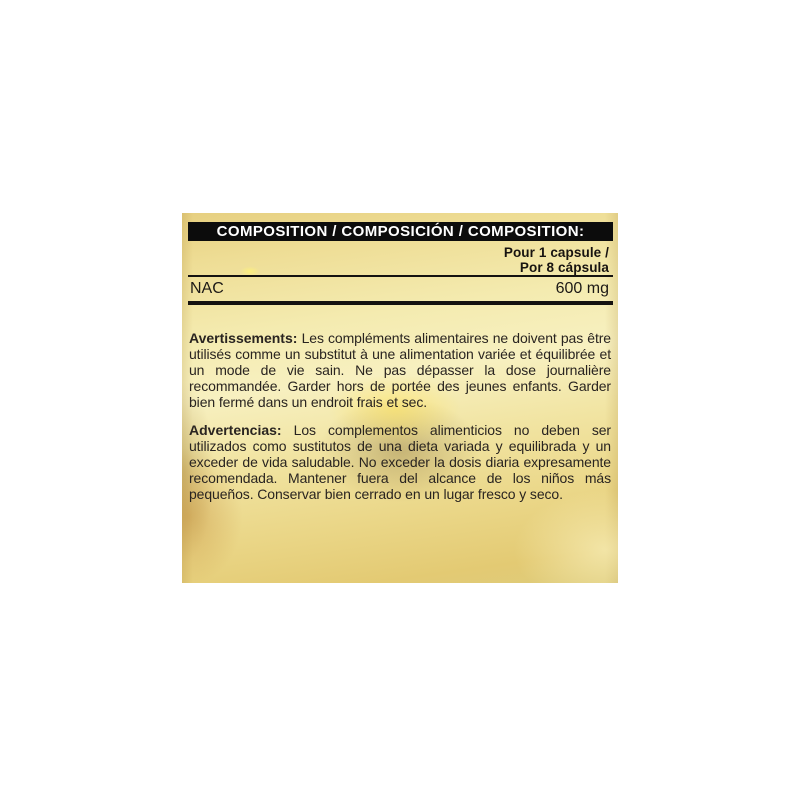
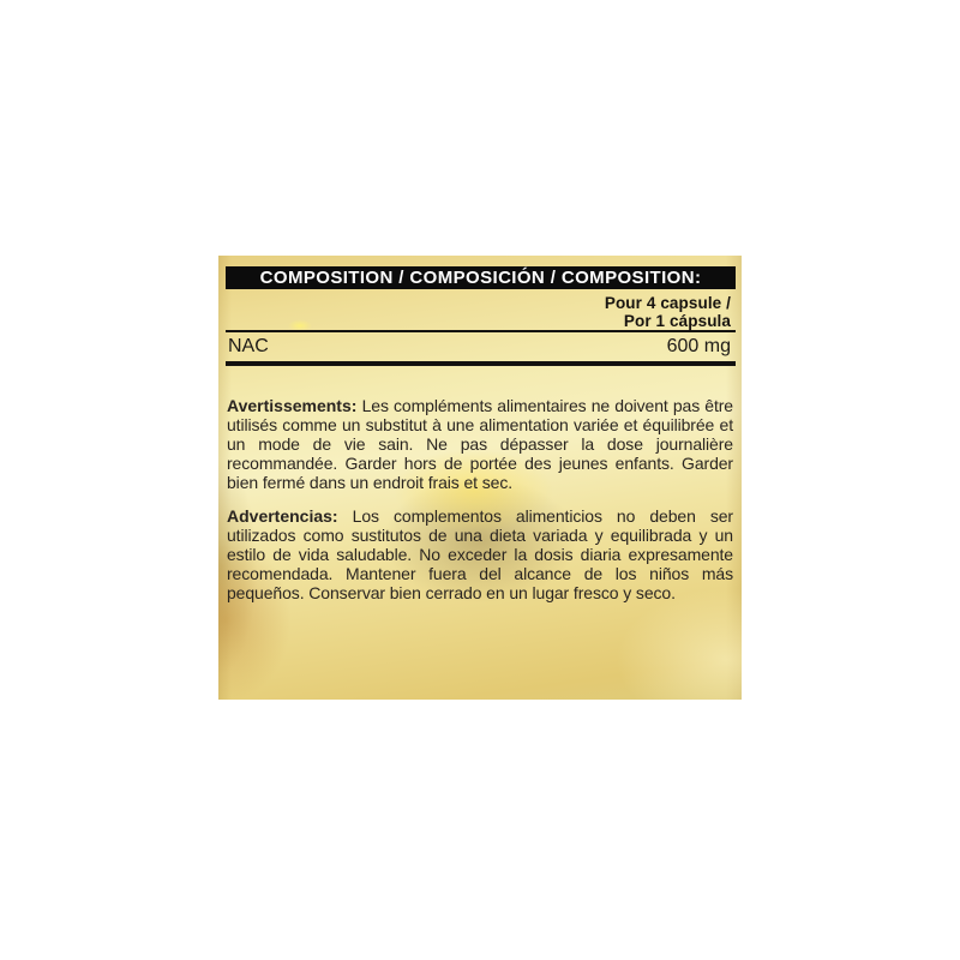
  COMPOSITION / COMPOSICIÓN / COMPOSITION:
- Pour 1 capsule /
+ Pour 4 capsule /
- Por 8 cápsula
+ Por 1 cápsula
  NAC
  600 mg
  Avertissements: Les compléments alimentaires ne doivent pas être utilisés comme un substitut à une alimentation variée et équilibrée et un mode de vie sain. Ne pas dépasser la dose journalière recommandée. Garder hors de portée des jeunes enfants. Garder bien fermé dans un endroit frais et sec.
- Advertencias: Los complementos alimenticios no deben ser utilizados como sustitutos de una dieta variada y equilibrada y un exceder de vida saludable. No exceder la dosis diaria expresamente recomendada. Mantener fuera del alcance de los niños más pequeños. Conservar bien cerrado en un lugar fresco y seco.
+ Advertencias: Los complementos alimenticios no deben ser utilizados como sustitutos de una dieta variada y equilibrada y un estilo de vida saludable. No exceder la dosis diaria expresamente recomendada. Mantener fuera del alcance de los niños más pequeños. Conservar bien cerrado en un lugar fresco y seco.
